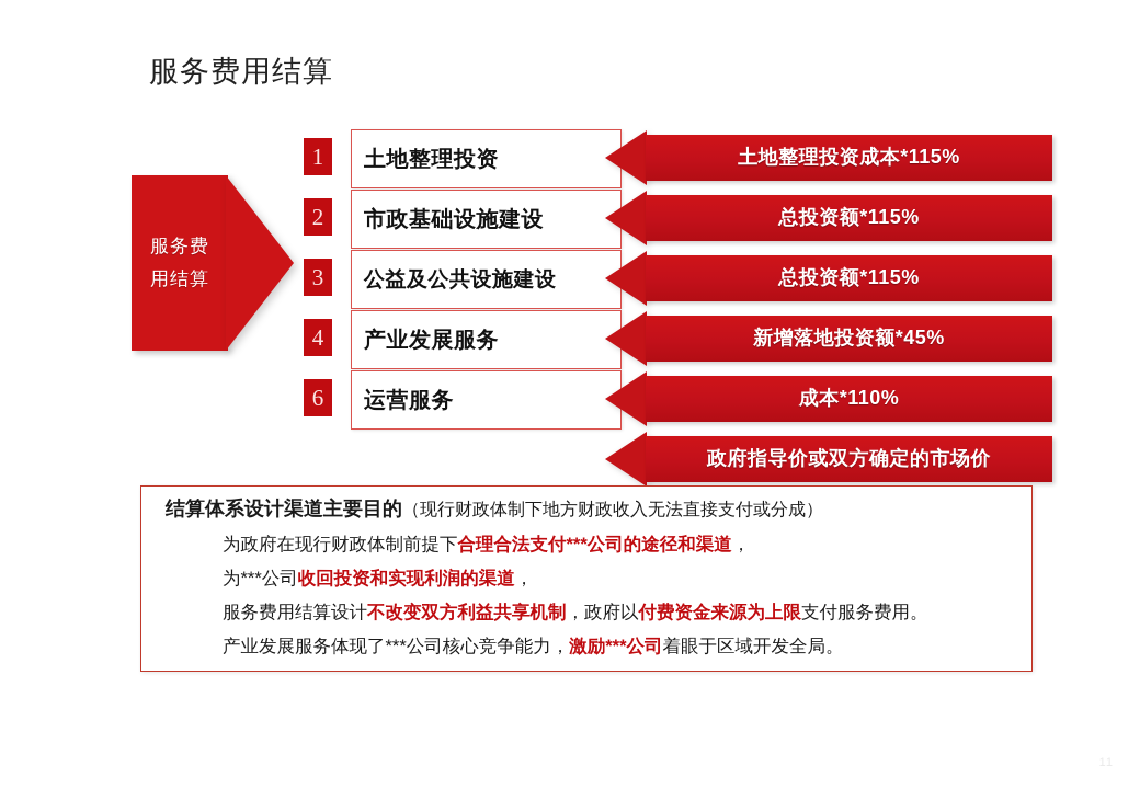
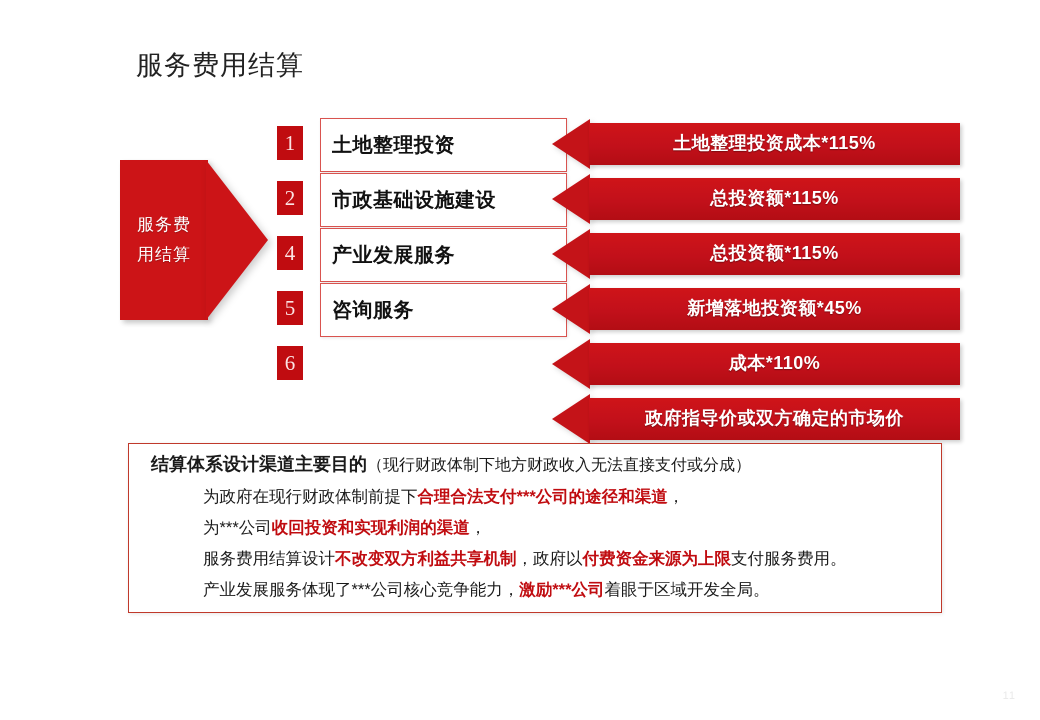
  服务费用结算
  服务费
  用结算
  1
  土地整理投资
  2
  市政基础设施建设
- 3
- 公益及公共设施建设
  4
  产业发展服务
+ 5
+ 咨询服务
  6
- 运营服务
  土地整理投资成本*115%
  总投资额*115%
  总投资额*115%
  新增落地投资额*45%
  成本*110%
  政府指导价或双方确定的市场价
  结算体系设计渠道主要目的（现行财政体制下地方财政收入无法直接支付或分成）
  为政府在现行财政体制前提下合理合法支付***公司的途径和渠道，
  为***公司收回投资和实现利润的渠道，
  服务费用结算设计不改变双方利益共享机制，政府以付费资金来源为上限支付服务费用。
  产业发展服务体现了***公司核心竞争能力，激励***公司着眼于区域开发全局。
